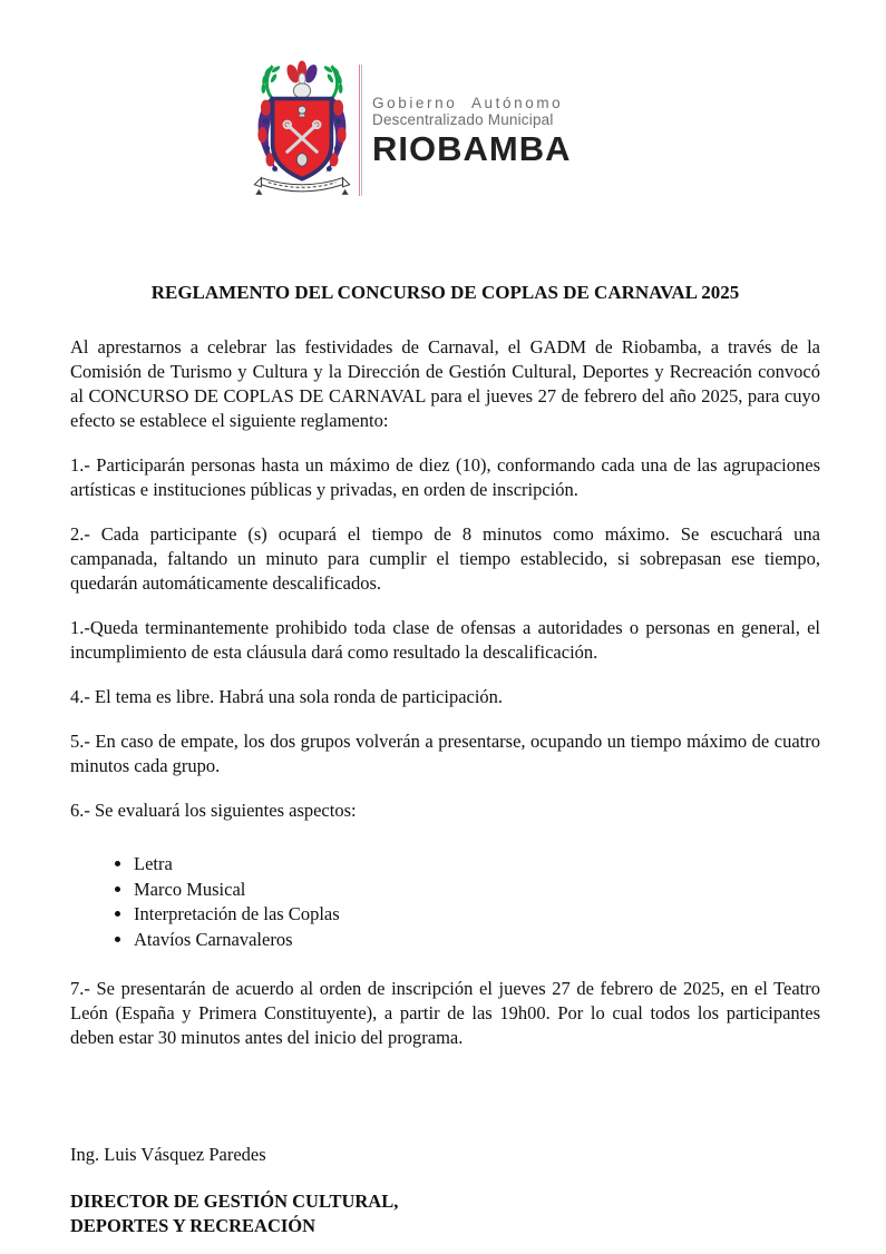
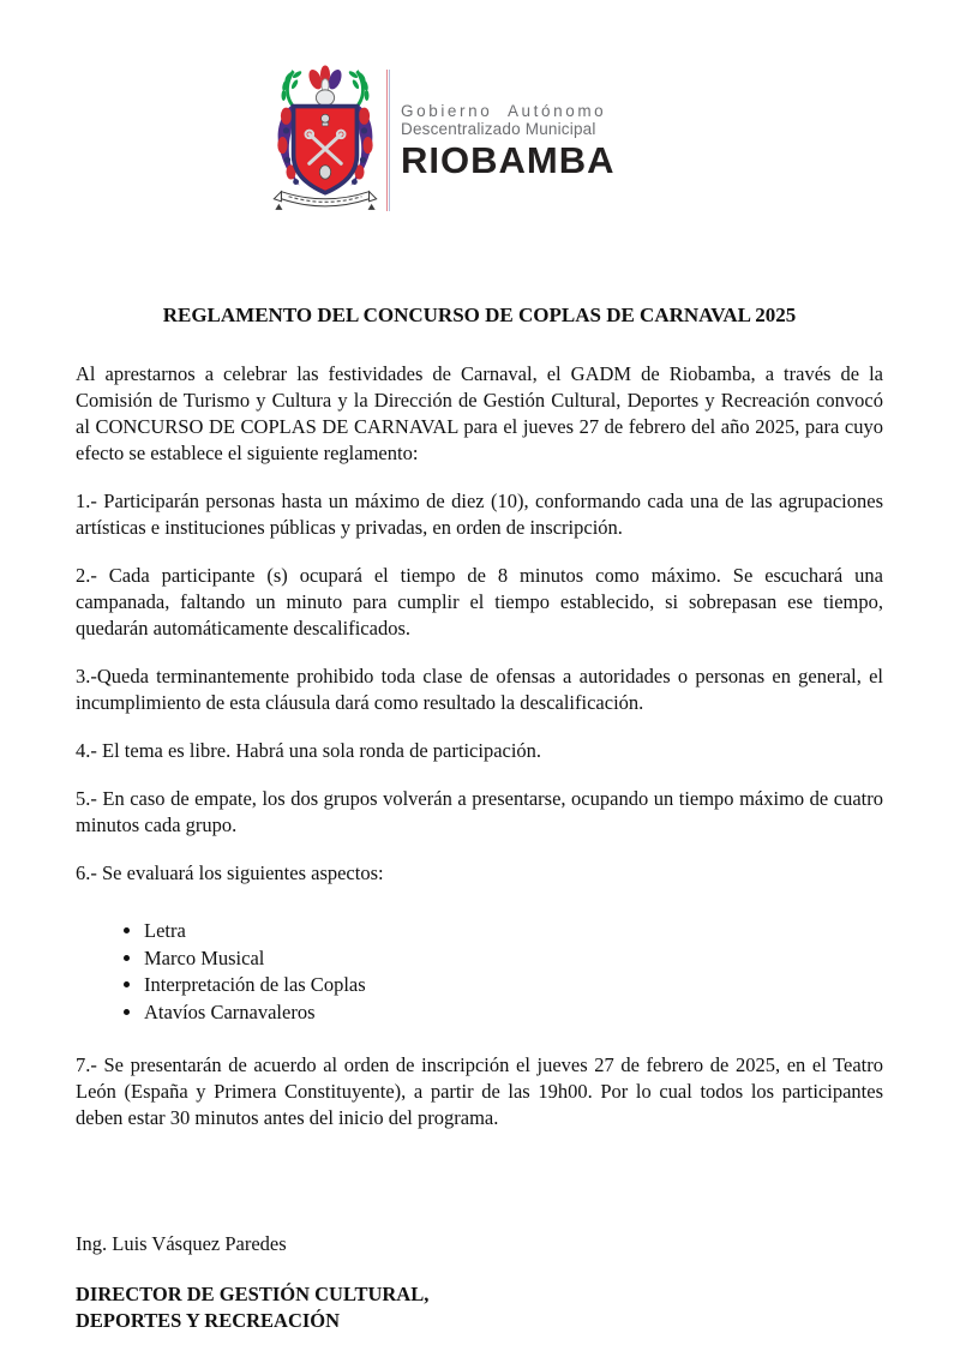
  Gobierno Autónomo
  Descentralizado Municipal
  RIOBAMBA
  REGLAMENTO DEL CONCURSO DE COPLAS DE CARNAVAL 2025
  Al aprestarnos a celebrar las festividades de Carnaval, el GADM de Riobamba, a través de la Comisión de Turismo y Cultura y la Dirección de Gestión Cultural, Deportes y Recreación convocó al CONCURSO DE COPLAS DE CARNAVAL para el jueves 27 de febrero del año 2025, para cuyo efecto se establece el siguiente reglamento:
  1.- Participarán personas hasta un máximo de diez (10), conformando cada una de las agrupaciones artísticas e instituciones públicas y privadas, en orden de inscripción.
  2.- Cada participante (s) ocupará el tiempo de 8 minutos como máximo. Se escuchará una campanada, faltando un minuto para cumplir el tiempo establecido, si sobrepasan ese tiempo, quedarán automáticamente descalificados.
- 1.-Queda terminantemente prohibido toda clase de ofensas a autoridades o personas en general, el incumplimiento de esta cláusula dará como resultado la descalificación.
+ 3.-Queda terminantemente prohibido toda clase de ofensas a autoridades o personas en general, el incumplimiento de esta cláusula dará como resultado la descalificación.
  4.- El tema es libre. Habrá una sola ronda de participación.
  5.- En caso de empate, los dos grupos volverán a presentarse, ocupando un tiempo máximo de cuatro minutos cada grupo.
  6.- Se evaluará los siguientes aspectos:
  Letra
  Marco Musical
  Interpretación de las Coplas
  Atavíos Carnavaleros
  7.- Se presentarán de acuerdo al orden de inscripción el jueves 27 de febrero de 2025, en el Teatro León (España y Primera Constituyente), a partir de las 19h00. Por lo cual todos los participantes deben estar 30 minutos antes del inicio del programa.
  Ing. Luis Vásquez Paredes
  DIRECTOR DE GESTIÓN CULTURAL,
  DEPORTES Y RECREACIÓN
